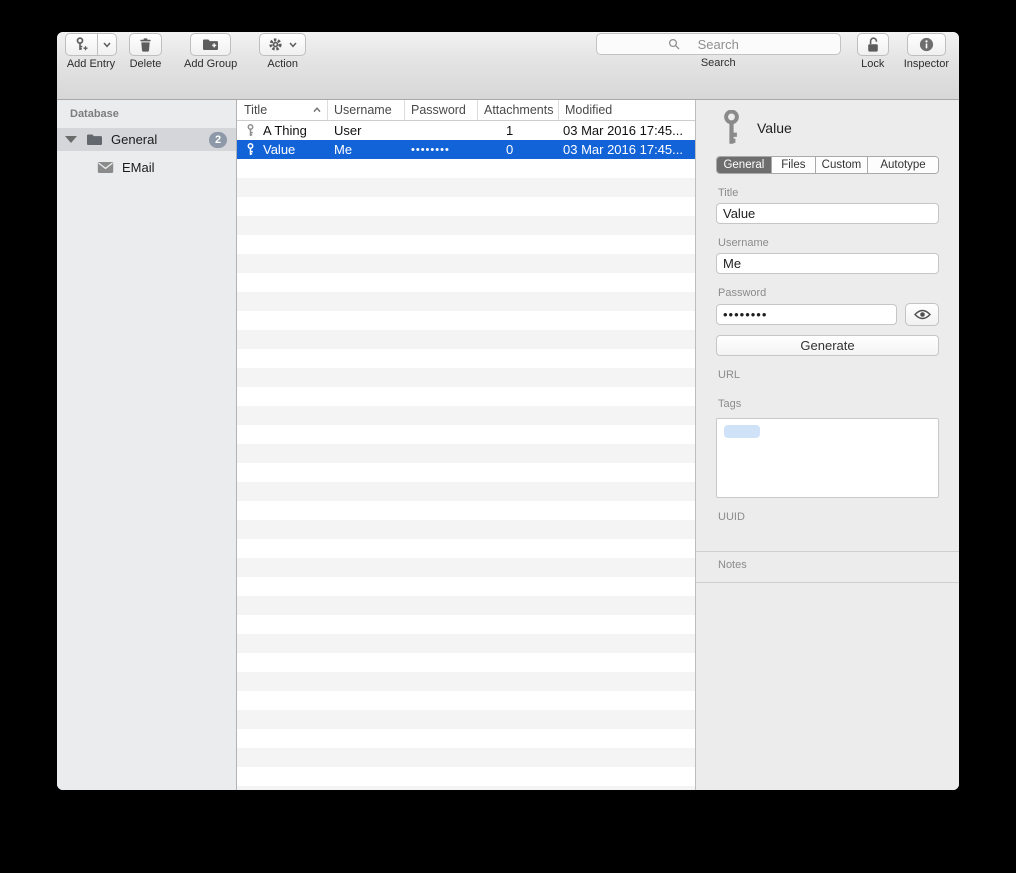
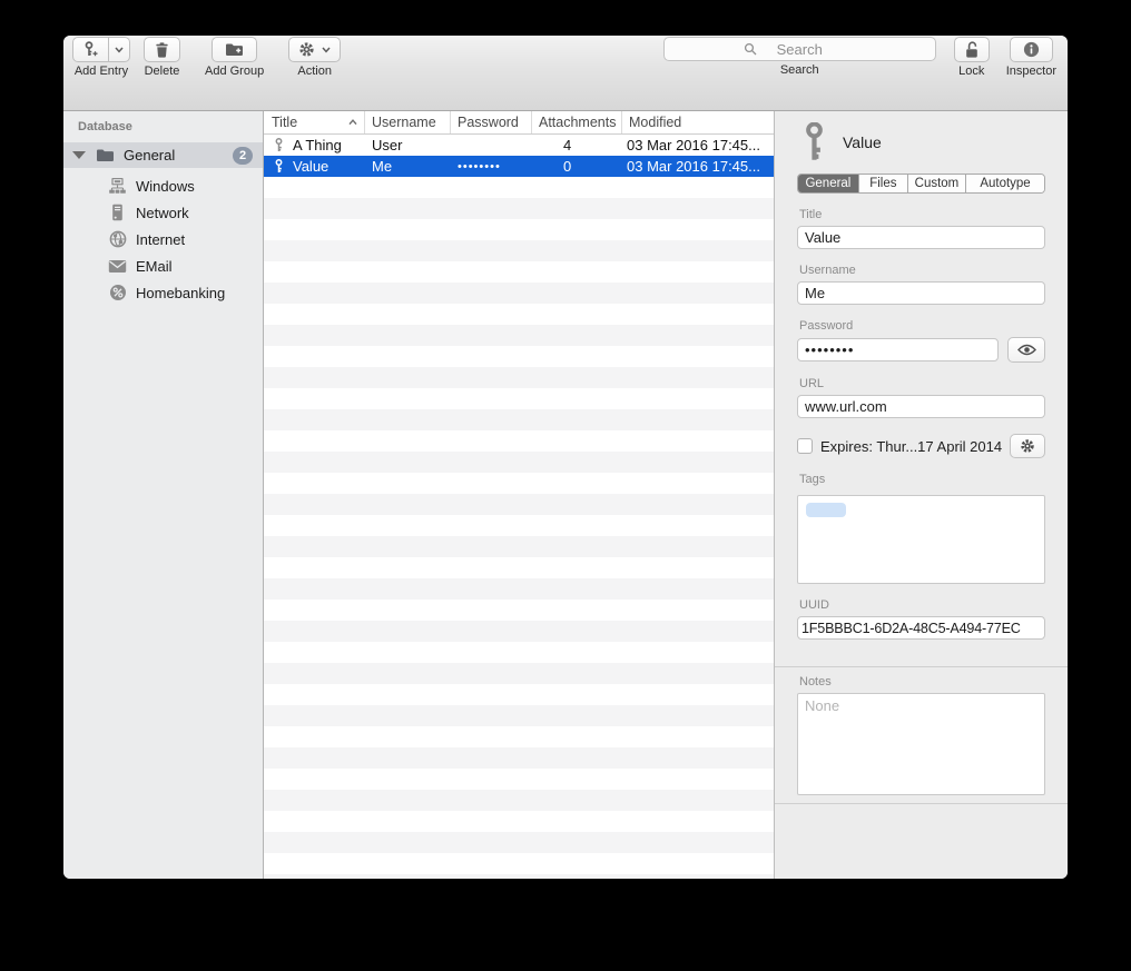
  Add Entry
  Delete
  Add Group
  Action
  Search
  Search
  Lock
  Inspector
  Database
  General
  2
+ Windows
+ Network
+ Internet
  EMail
+ Homebanking
  Title
  Username
  Password
  Attachments
  Modified
  A Thing
  User
- 1
+ 4
  03 Mar 2016 17:45...
  Value
  Me
  ••••••••
  0
  03 Mar 2016 17:45...
  Value
  General
  Files
  Custom
  Autotype
  Title
  Value
  Username
  Me
  Password
  ••••••••
- Generate
  URL
+ www.url.com
+ Expires: Thur...17 April 2014
  Tags
  UUID
+ 1F5BBBC1-6D2A-48C5-A494-77EC
  Notes
+ None
